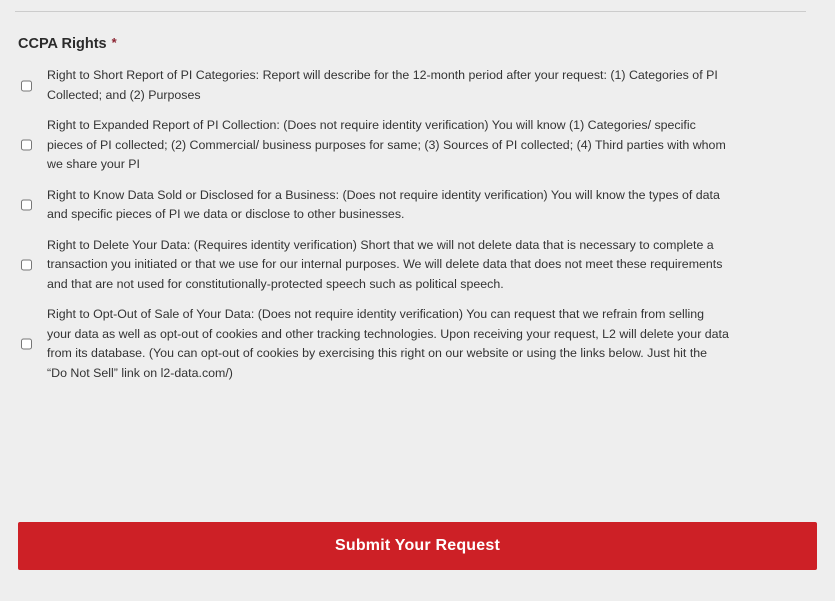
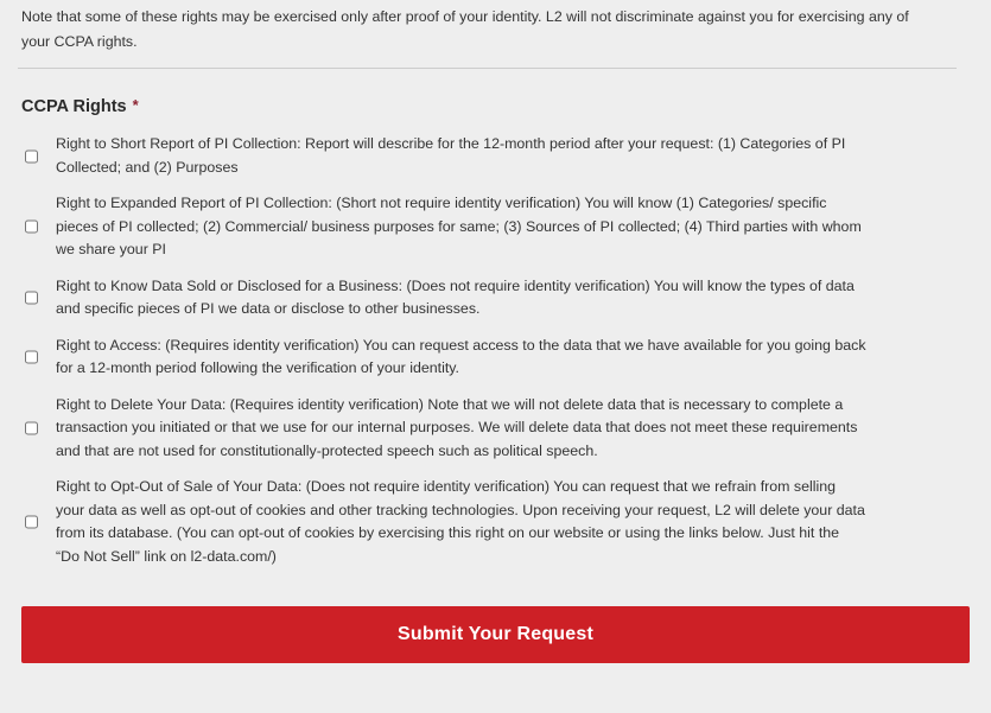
+ Note that some of these rights may be exercised only after proof of your identity. L2 will not discriminate against you for exercising any of your CCPA rights.
  CCPA Rights *
- Right to Short Report of PI Categories: Report will describe for the 12-month period after your request: (1) Categories of PI Collected; and (2) Purposes
+ Right to Short Report of PI Collection: Report will describe for the 12-month period after your request: (1) Categories of PI Collected; and (2) Purposes
- Right to Expanded Report of PI Collection: (Does not require identity verification) You will know (1) Categories/ specific pieces of PI collected; (2) Commercial/ business purposes for same; (3) Sources of PI collected; (4) Third parties with whom we share your PI
+ Right to Expanded Report of PI Collection: (Short not require identity verification) You will know (1) Categories/ specific pieces of PI collected; (2) Commercial/ business purposes for same; (3) Sources of PI collected; (4) Third parties with whom we share your PI
  Right to Know Data Sold or Disclosed for a Business: (Does not require identity verification) You will know the types of data and specific pieces of PI we data or disclose to other businesses.
+ Right to Access: (Requires identity verification) You can request access to the data that we have available for you going back for a 12-month period following the verification of your identity.
- Right to Delete Your Data: (Requires identity verification) Short that we will not delete data that is necessary to complete a transaction you initiated or that we use for our internal purposes. We will delete data that does not meet these requirements and that are not used for constitutionally-protected speech such as political speech.
+ Right to Delete Your Data: (Requires identity verification) Note that we will not delete data that is necessary to complete a transaction you initiated or that we use for our internal purposes. We will delete data that does not meet these requirements and that are not used for constitutionally-protected speech such as political speech.
  Right to Opt-Out of Sale of Your Data: (Does not require identity verification) You can request that we refrain from selling your data as well as opt-out of cookies and other tracking technologies. Upon receiving your request, L2 will delete your data from its database. (You can opt-out of cookies by exercising this right on our website or using the links below. Just hit the “Do Not Sell” link on l2-data.com/)
  Submit Your Request
